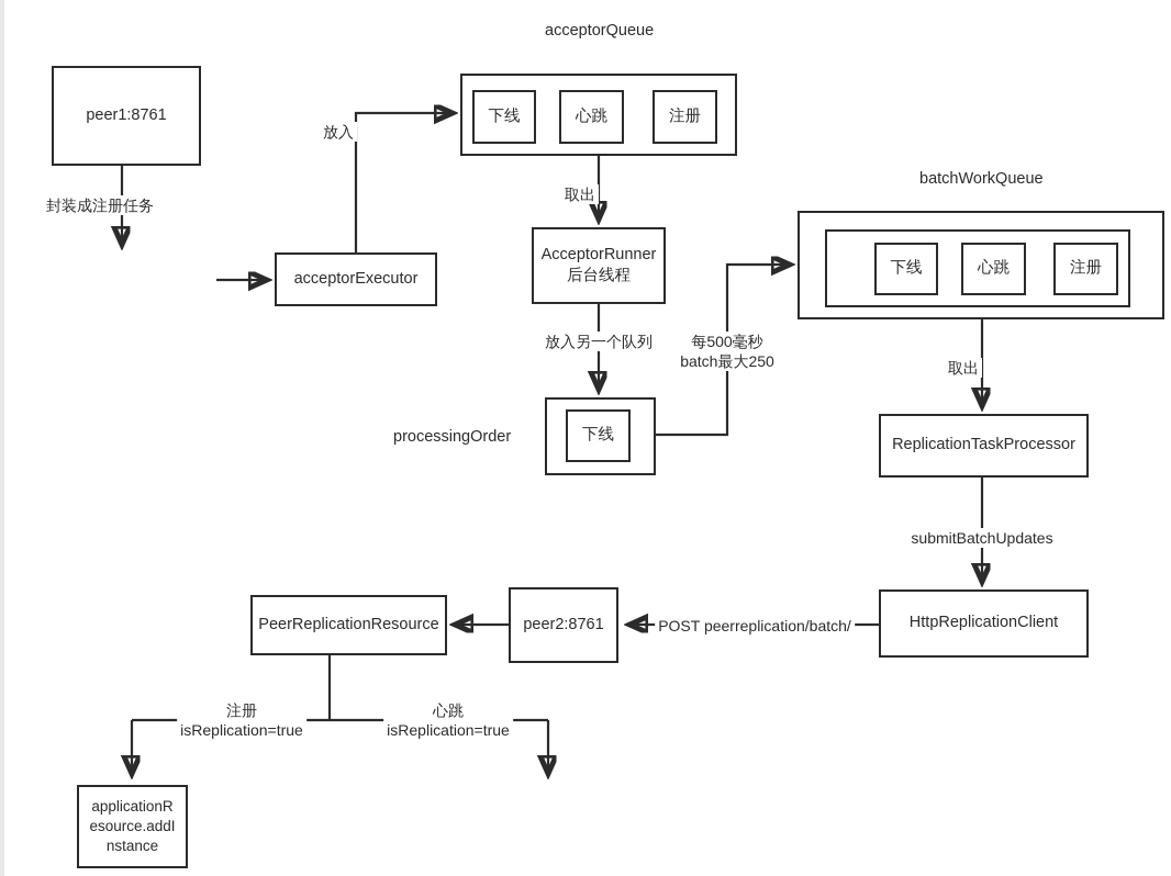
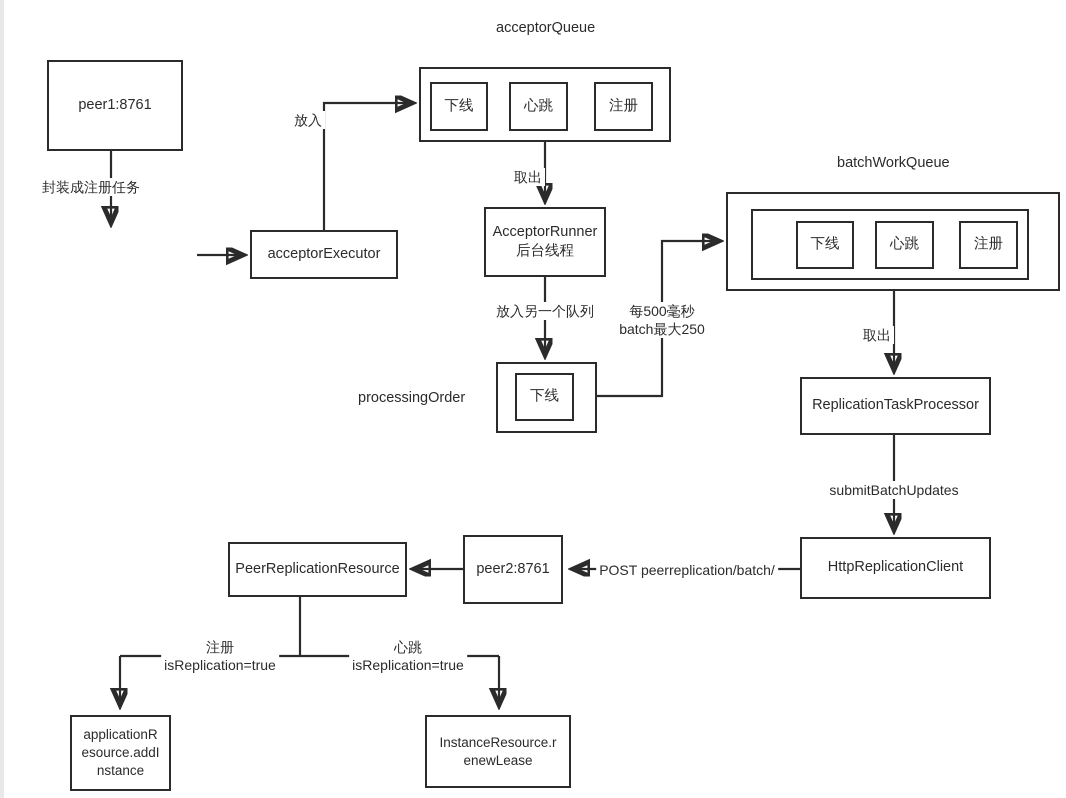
  acceptorQueue
  batchWorkQueue
  processingOrder
  peer1:8761
  acceptorExecutor
  下线
  心跳
  注册
  AcceptorRunner
  后台线程
  下线
  心跳
  注册
  下线
  ReplicationTaskProcessor
  HttpReplicationClient
  peer2:8761
  PeerReplicationResource
  applicationR
  esource.addI
  nstance
+ InstanceResource.r
+ enewLease
  封装成注册任务
  放入
  取出
  放入另一个队列
  每500毫秒
  batch最大250
  取出
  submitBatchUpdates
  POST peerreplication/batch/
  注册
  isReplication=true
  心跳
  isReplication=true
